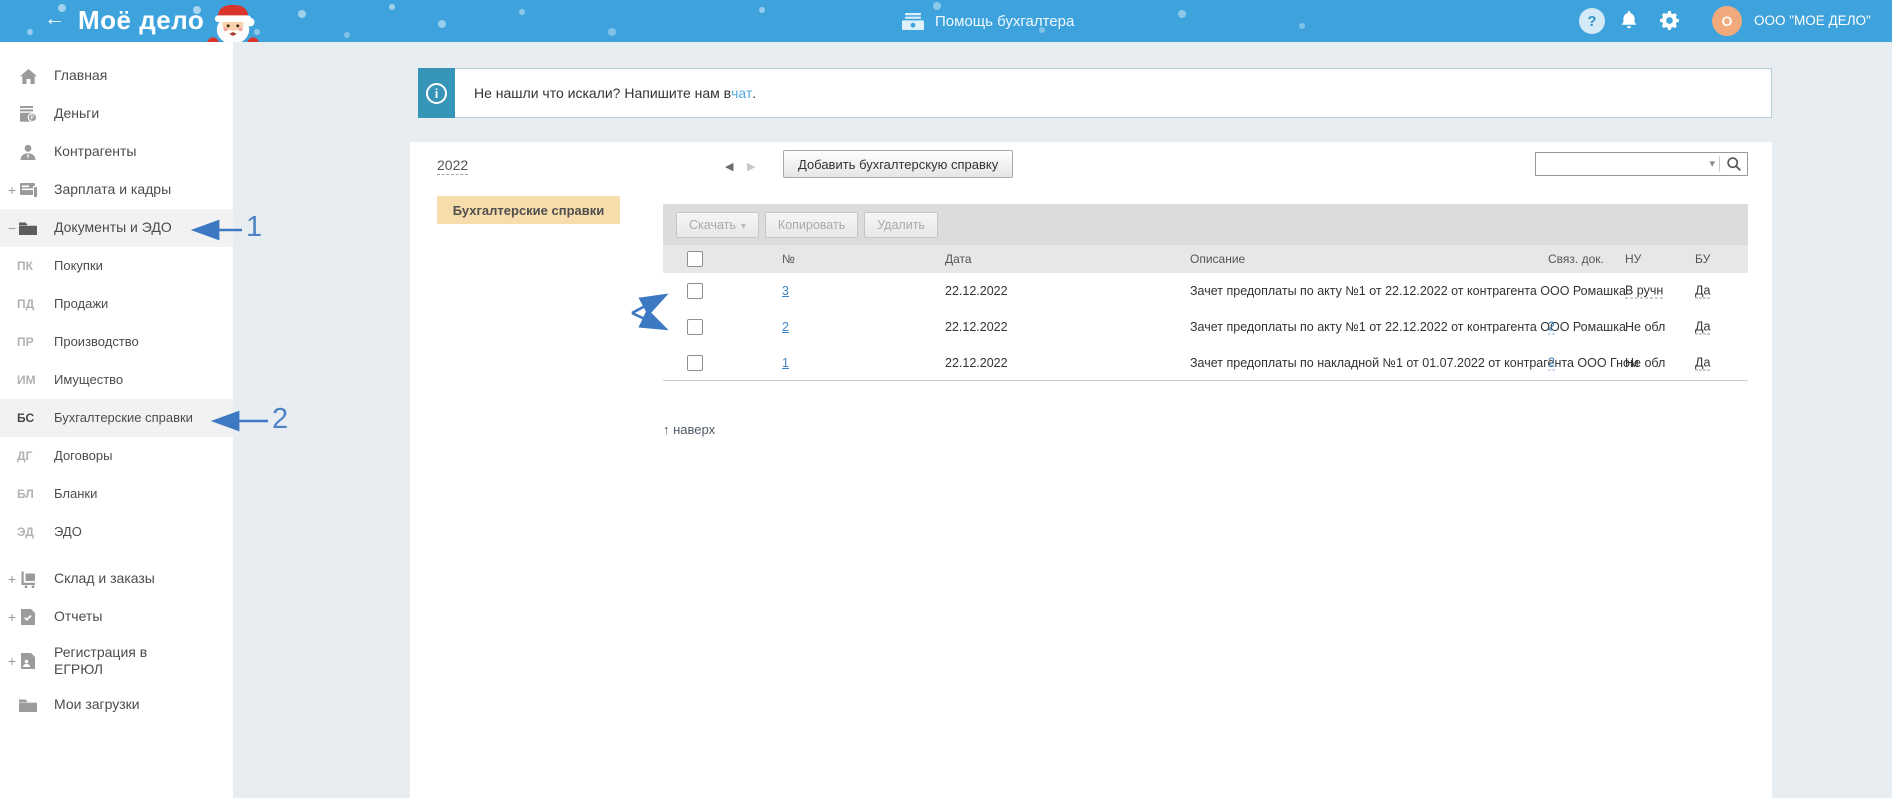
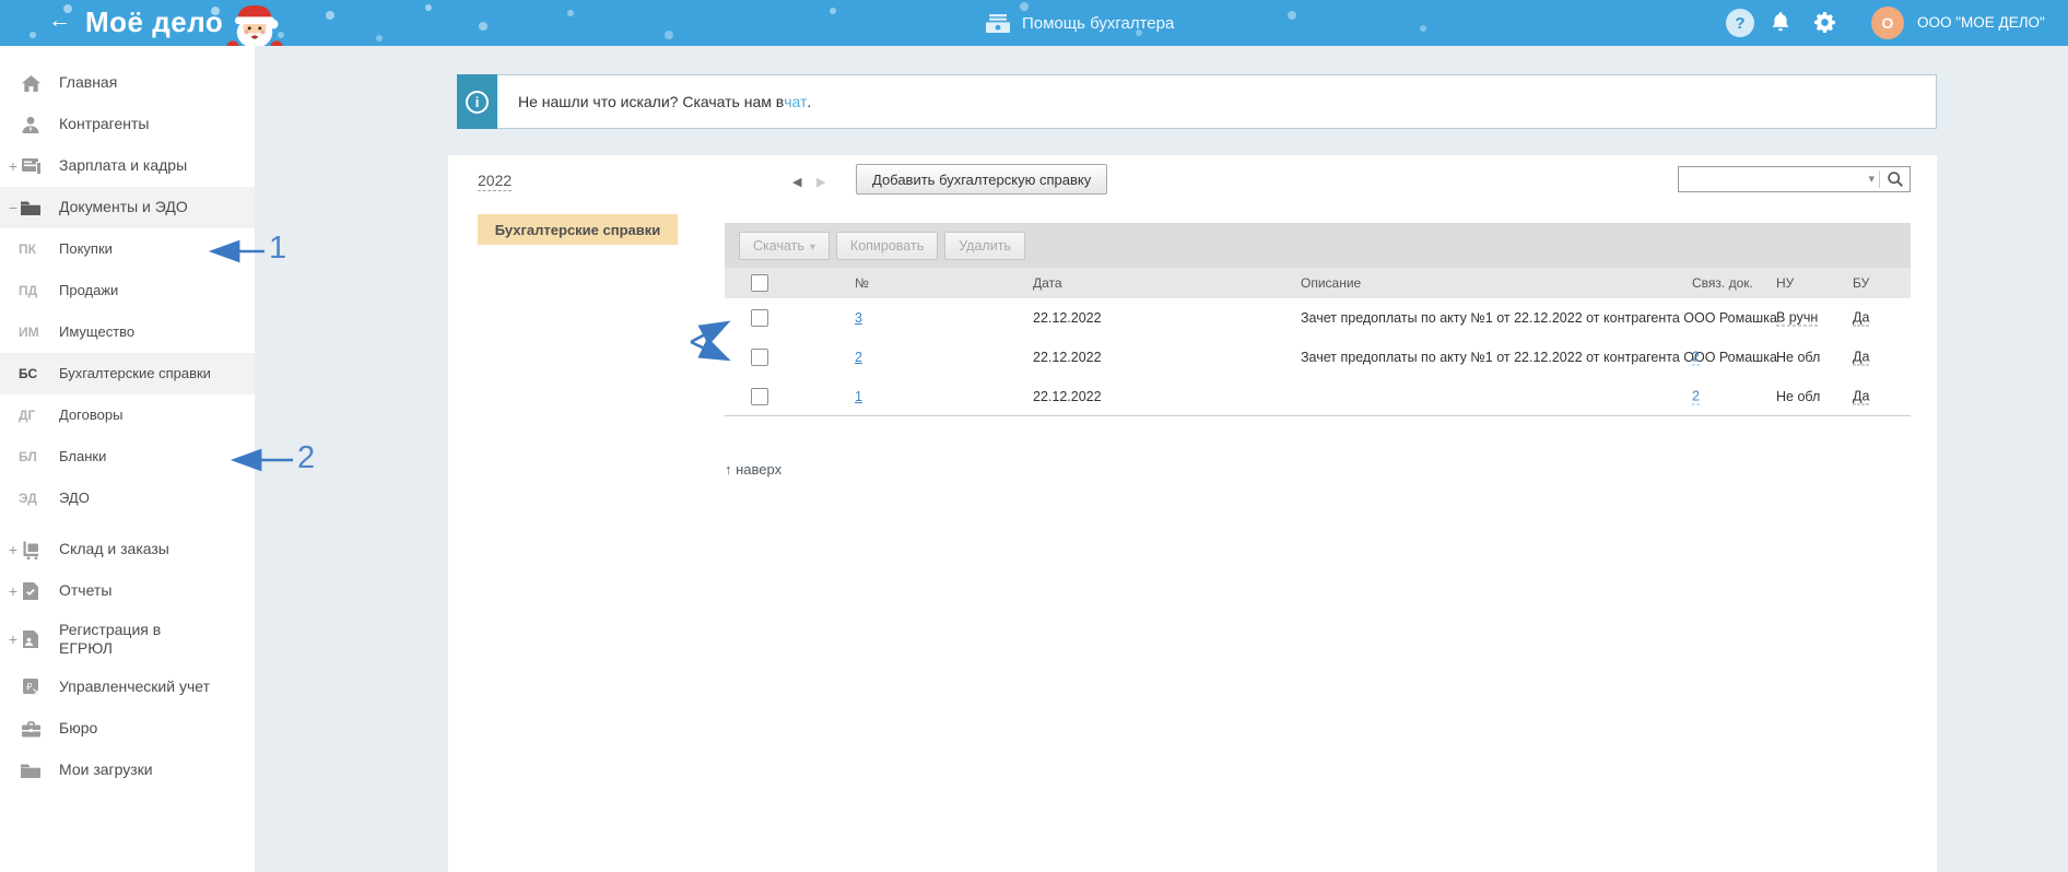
  ←
  Моё дело
  Помощь бухгалтера
  ?
  О
  ООО "МОЕ ДЕЛО"
  Главная
- Деньги
  Контрагенты
  +
  Зарплата и кадры
  −
  Документы и ЭДО
  ПК
  Покупки
  ПД
  Продажи
- ПР
- Производство
  ИМ
  Имущество
  БС
  Бухгалтерские справки
  ДГ
  Договоры
  БЛ
  Бланки
  ЭД
  ЭДО
  +
  Склад и заказы
  +
  Отчеты
  +
  Регистрация в ЕГРЮЛ
+ ₽
+ Управленческий учет
+ Бюро
  Мои загрузки
  i
- Не нашли что искали? Напишите нам в
+ Не нашли что искали? Скачать нам в
  чат
  .
  2022
  ◀
  ▶
  Добавить бухгалтерскую справку
  ▾
  Бухгалтерские справки
  Скачать ▾
  Копировать
  Удалить
  №
  Дата
  Описание
  Связ. док.
  НУ
  БУ
  3
  22.12.2022
  Зачет предоплаты по акту №1 от 22.12.2022 от контрагента ООО Ромашка
  В ручн
  Да
  2
  22.12.2022
  Зачет предоплаты по акту №1 от 22.12.2022 от контрагента ООО Ромашка
  2
  Не обл
  Да
  1
  22.12.2022
- Зачет предоплаты по накладной №1 от 01.07.2022 от контрагента ООО Гном
  2
  Не обл
  Да
  ↑ наверх
  1
  2
